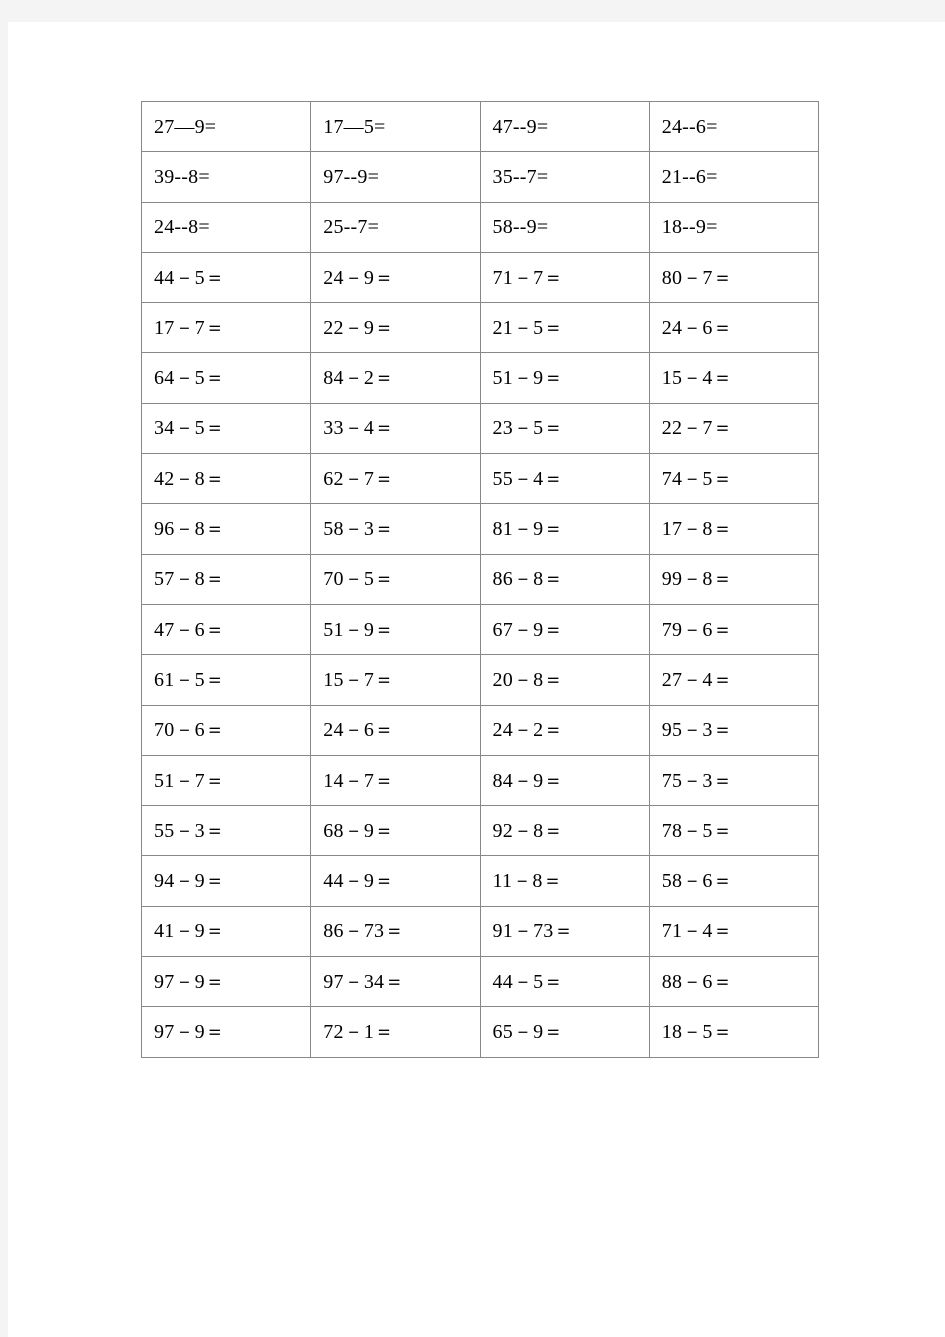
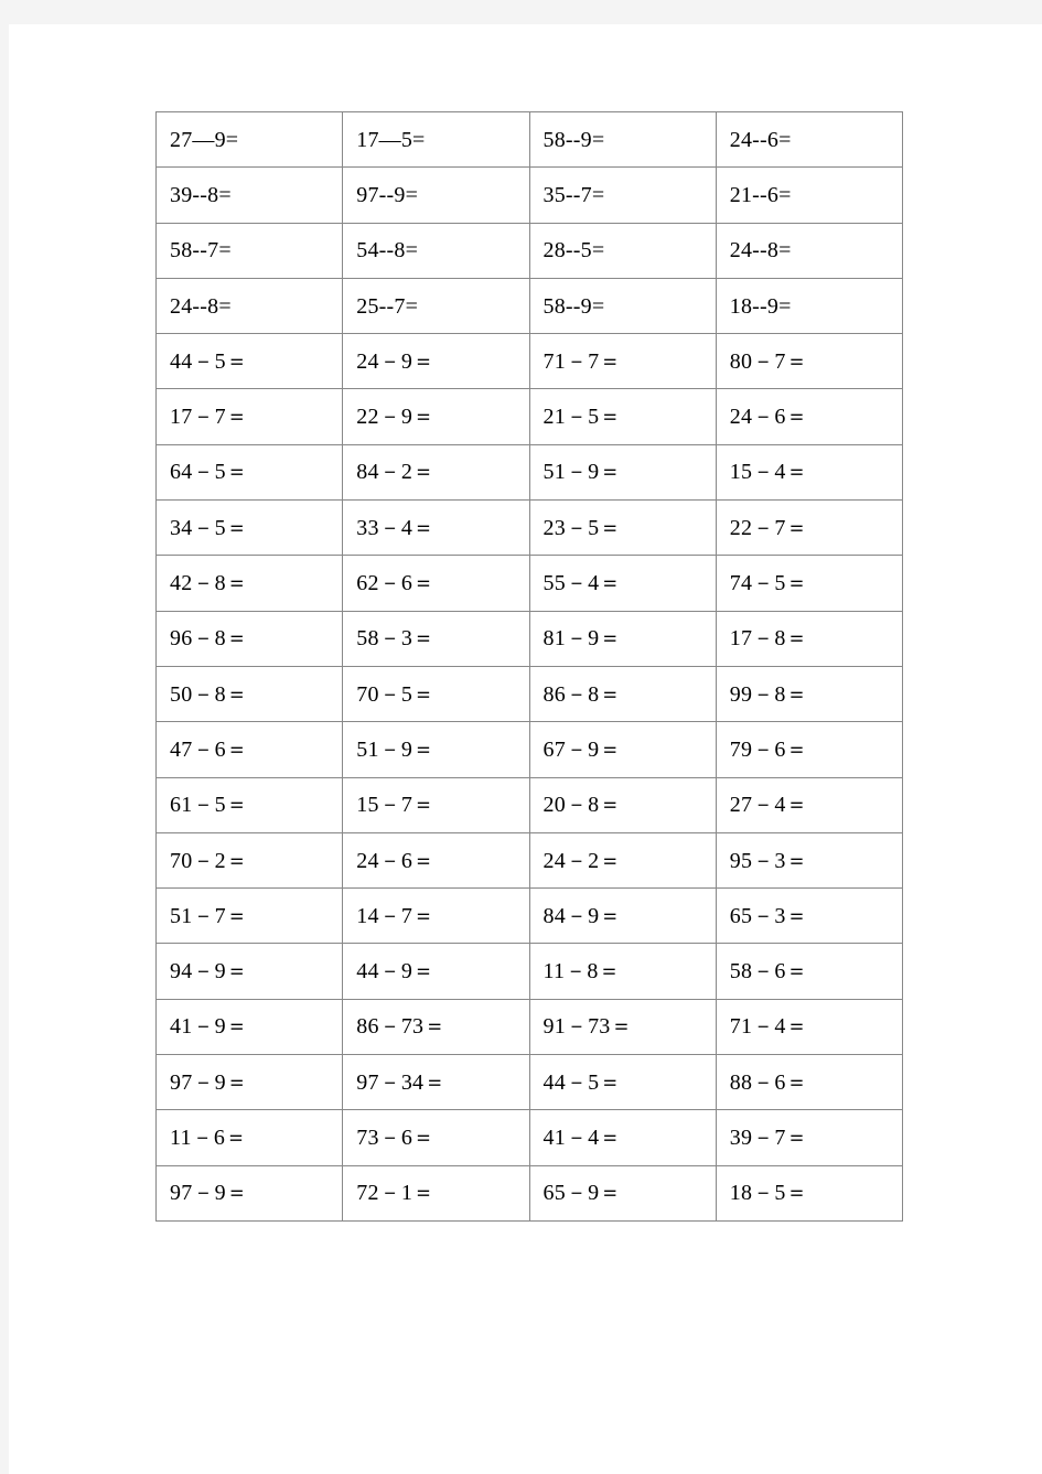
- 27—9=	17—5=	47--9=	24--6=
+ 27—9=	17—5=	58--9=	24--6=
  39--8=	97--9=	35--7=	21--6=
+ 58--7=	54--8=	28--5=	24--8=
  24--8=	25--7=	58--9=	18--9=
  44－5＝	24－9＝	71－7＝	80－7＝
  17－7＝	22－9＝	21－5＝	24－6＝
  64－5＝	84－2＝	51－9＝	15－4＝
  34－5＝	33－4＝	23－5＝	22－7＝
- 42－8＝	62－7＝	55－4＝	74－5＝
+ 42－8＝	62－6＝	55－4＝	74－5＝
  96－8＝	58－3＝	81－9＝	17－8＝
- 57－8＝	70－5＝	86－8＝	99－8＝
+ 50－8＝	70－5＝	86－8＝	99－8＝
  47－6＝	51－9＝	67－9＝	79－6＝
  61－5＝	15－7＝	20－8＝	27－4＝
- 70－6＝	24－6＝	24－2＝	95－3＝
+ 70－2＝	24－6＝	24－2＝	95－3＝
- 51－7＝	14－7＝	84－9＝	75－3＝
+ 51－7＝	14－7＝	84－9＝	65－3＝
- 55－3＝	68－9＝	92－8＝	78－5＝
  94－9＝	44－9＝	11－8＝	58－6＝
  41－9＝	86－73＝	91－73＝	71－4＝
  97－9＝	97－34＝	44－5＝	88－6＝
+ 11－6＝	73－6＝	41－4＝	39－7＝
  97－9＝	72－1＝	65－9＝	18－5＝
